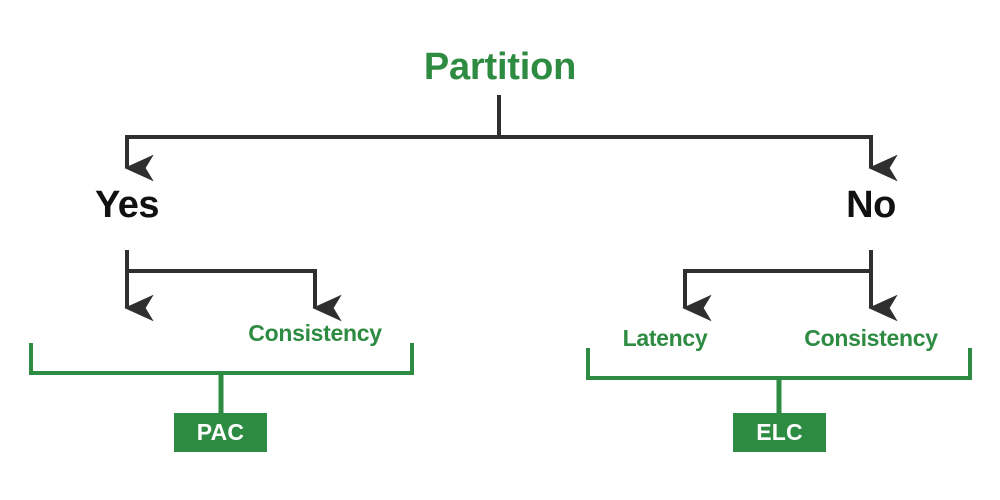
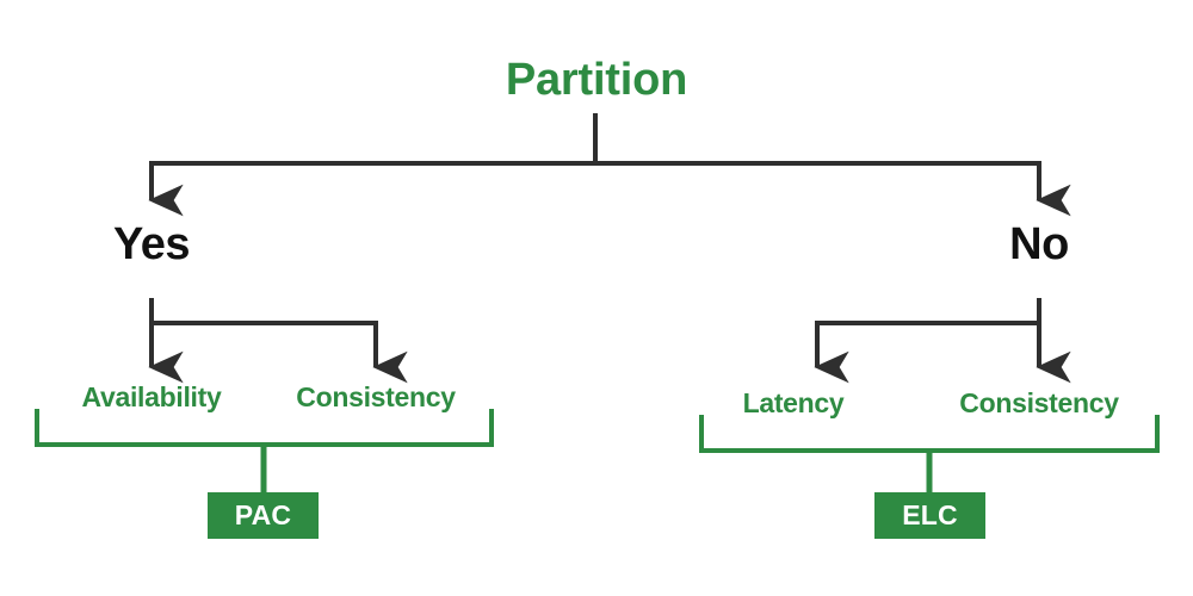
  Partition
  Yes
  No
+ Availability
  Consistency
  Latency
  Consistency
  PAC
  ELC
